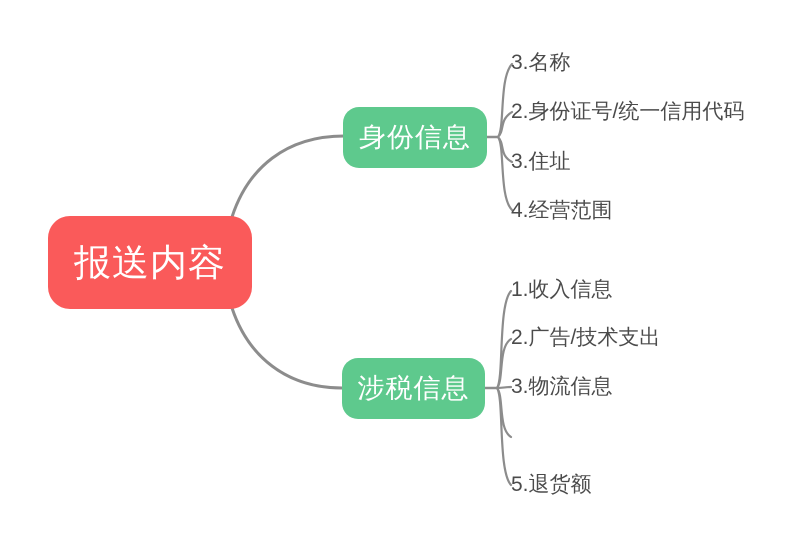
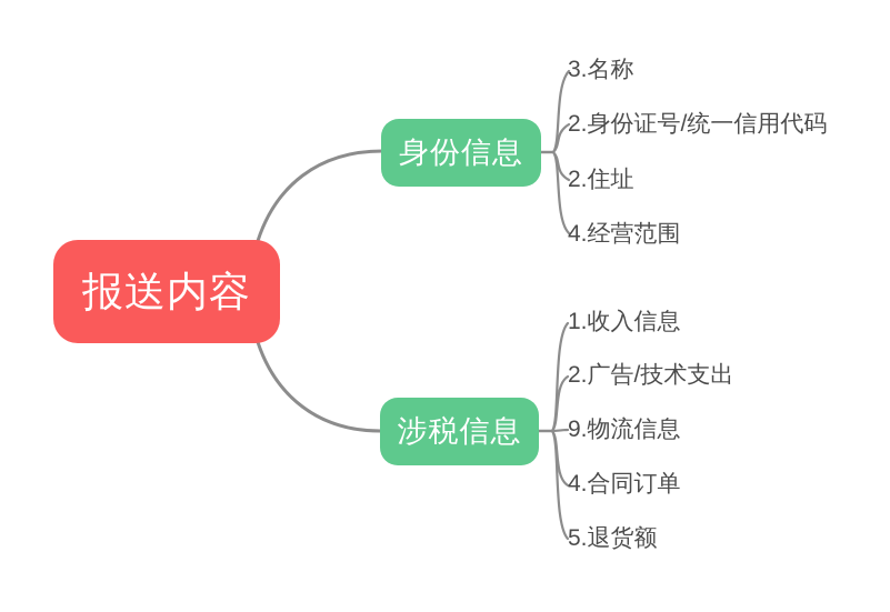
  报送内容
  身份信息
  涉税信息
  3.名称
  2.身份证号/统一信用代码
- 3.住址
+ 2.住址
  4.经营范围
  1.收入信息
  2.广告/技术支出
- 3.物流信息
+ 9.物流信息
+ 4.合同订单
  5.退货额
